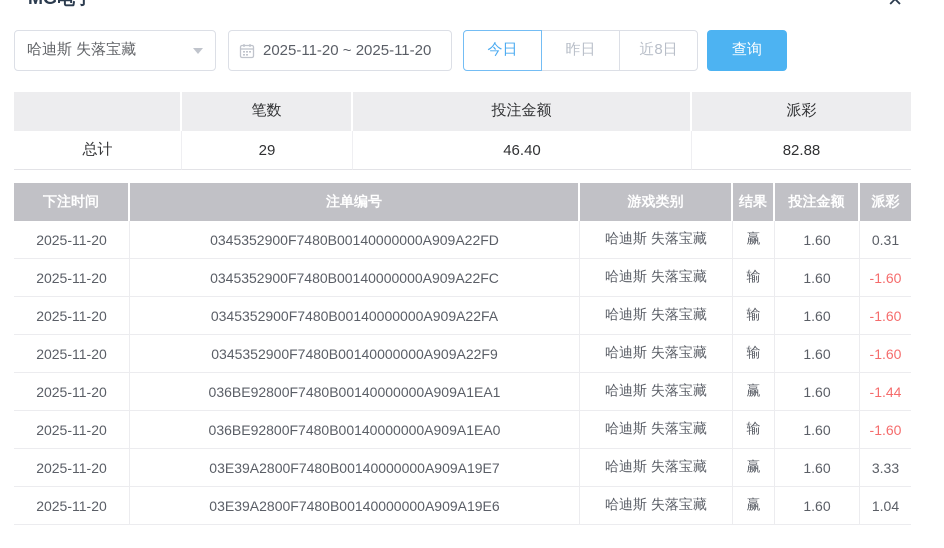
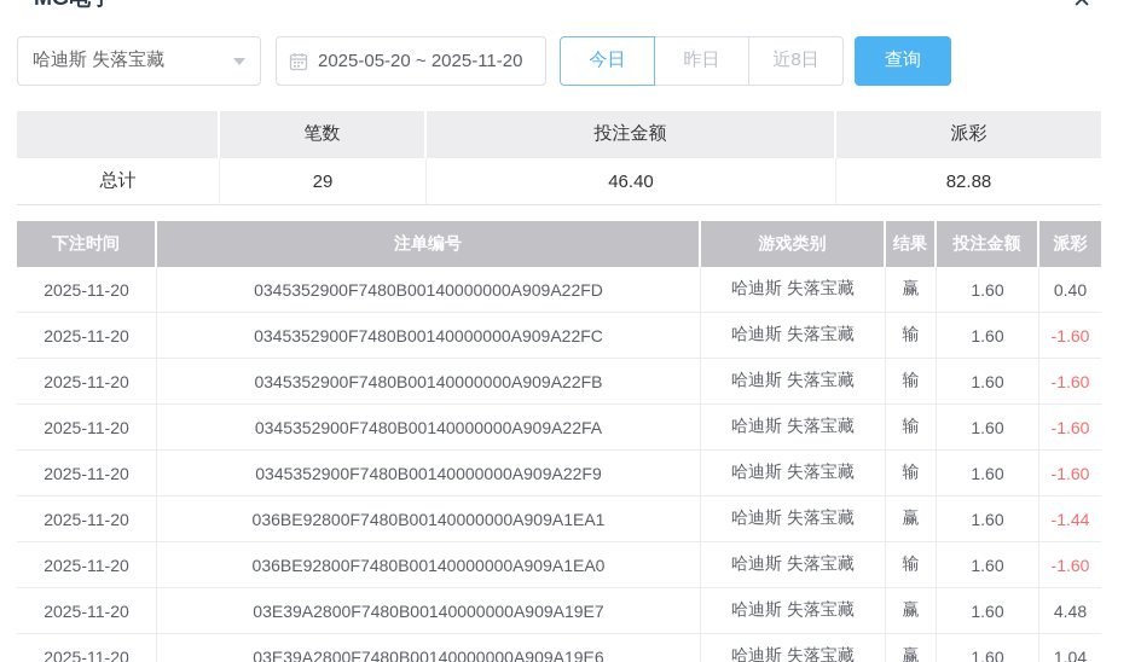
  ✕
  哈迪斯 失落宝藏
- 2025-11-20 ~ 2025-11-20
+ 2025-05-20 ~ 2025-11-20
  今日
  昨日
  近8日
  查询
  	笔数	投注金额	派彩
  总计	29	46.40	82.88
  下注时间	注单编号	游戏类别	结果	投注金额	派彩
- 2025-11-20	0345352900F7480B00140000000A909A22FD	哈迪斯 失落宝藏	赢	1.60	0.31
+ 2025-11-20	0345352900F7480B00140000000A909A22FD	哈迪斯 失落宝藏	赢	1.60	0.40
  2025-11-20	0345352900F7480B00140000000A909A22FC	哈迪斯 失落宝藏	输	1.60	-1.60
+ 2025-11-20	0345352900F7480B00140000000A909A22FB	哈迪斯 失落宝藏	输	1.60	-1.60
  2025-11-20	0345352900F7480B00140000000A909A22FA	哈迪斯 失落宝藏	输	1.60	-1.60
  2025-11-20	0345352900F7480B00140000000A909A22F9	哈迪斯 失落宝藏	输	1.60	-1.60
  2025-11-20	036BE92800F7480B00140000000A909A1EA1	哈迪斯 失落宝藏	赢	1.60	-1.44
  2025-11-20	036BE92800F7480B00140000000A909A1EA0	哈迪斯 失落宝藏	输	1.60	-1.60
- 2025-11-20	03E39A2800F7480B00140000000A909A19E7	哈迪斯 失落宝藏	赢	1.60	3.33
+ 2025-11-20	03E39A2800F7480B00140000000A909A19E7	哈迪斯 失落宝藏	赢	1.60	4.48
  2025-11-20	03E39A2800F7480B00140000000A909A19E6	哈迪斯 失落宝藏	赢	1.60	1.04
